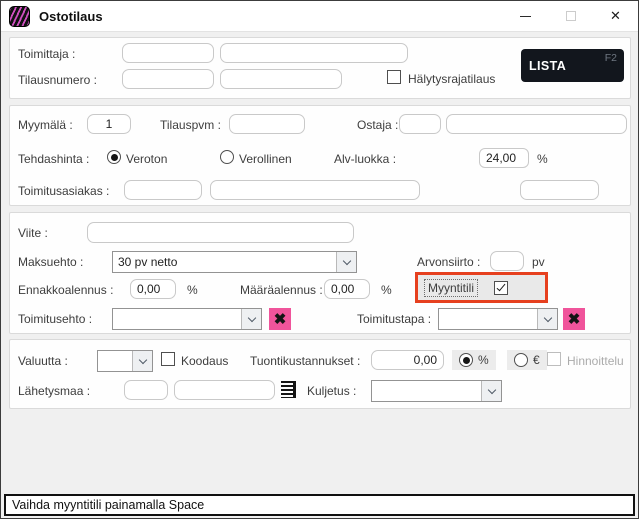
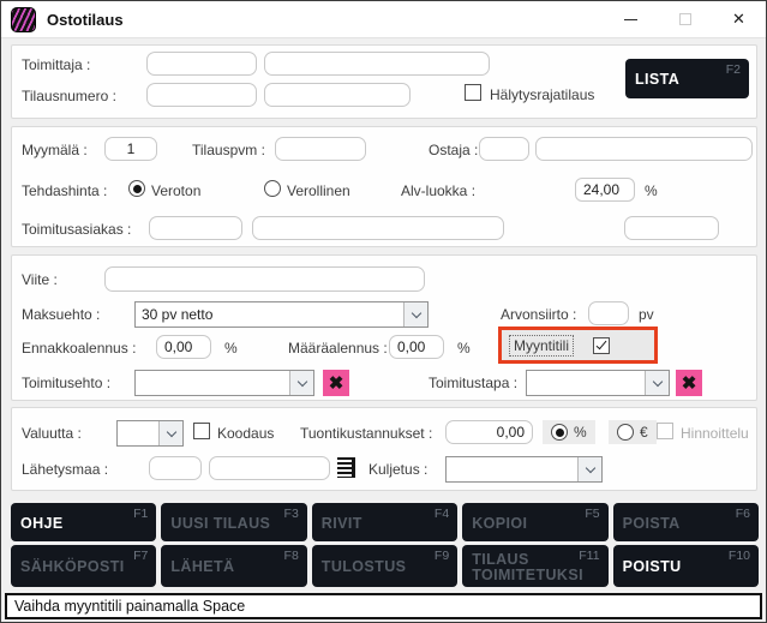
  Ostotilaus
  ✕
  Toimittaja :
  Tilausnumero :
  Hälytysrajatilaus
  LISTA
  F2
  Myymälä :
  1
  Tilauspvm :
  Ostaja :
  Tehdashinta :
  Veroton
  Verollinen
  Alv-luokka :
  24,00
  %
  Toimitusasiakas :
  Viite :
  Maksuehto :
  30 pv netto
  Arvonsiirto :
  pv
  Ennakkoalennus :
  0,00
  %
  Määräalennus :
  0,00
  %
  Myyntitili
  Toimitusehto :
  ✖
  Toimitustapa :
  ✖
  Valuutta :
  Koodaus
  Tuontikustannukset :
  0,00
  %
  €
  Hinnoittelu
  Lähetysmaa :
  Kuljetus :
+ OHJE
+ F1
+ UUSI TILAUS
+ F3
+ RIVIT
+ F4
+ KOPIOI
+ F5
+ POISTA
+ F6
+ SÄHKÖPOSTI
+ F7
+ LÄHETÄ
+ F8
+ TULOSTUS
+ F9
+ TILAUS TOIMITETUKSI
+ F11
+ POISTU
+ F10
  Vaihda myyntitili painamalla Space
